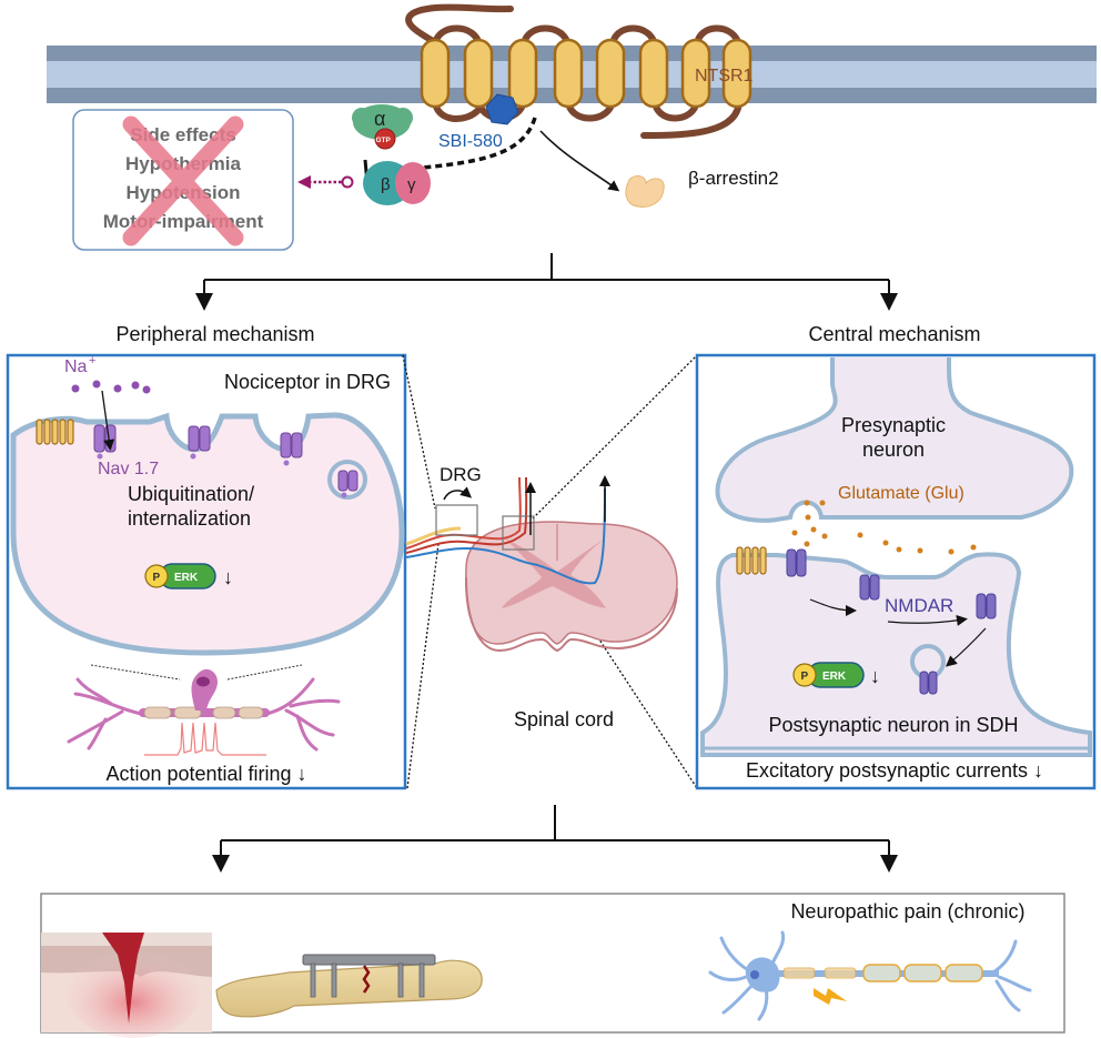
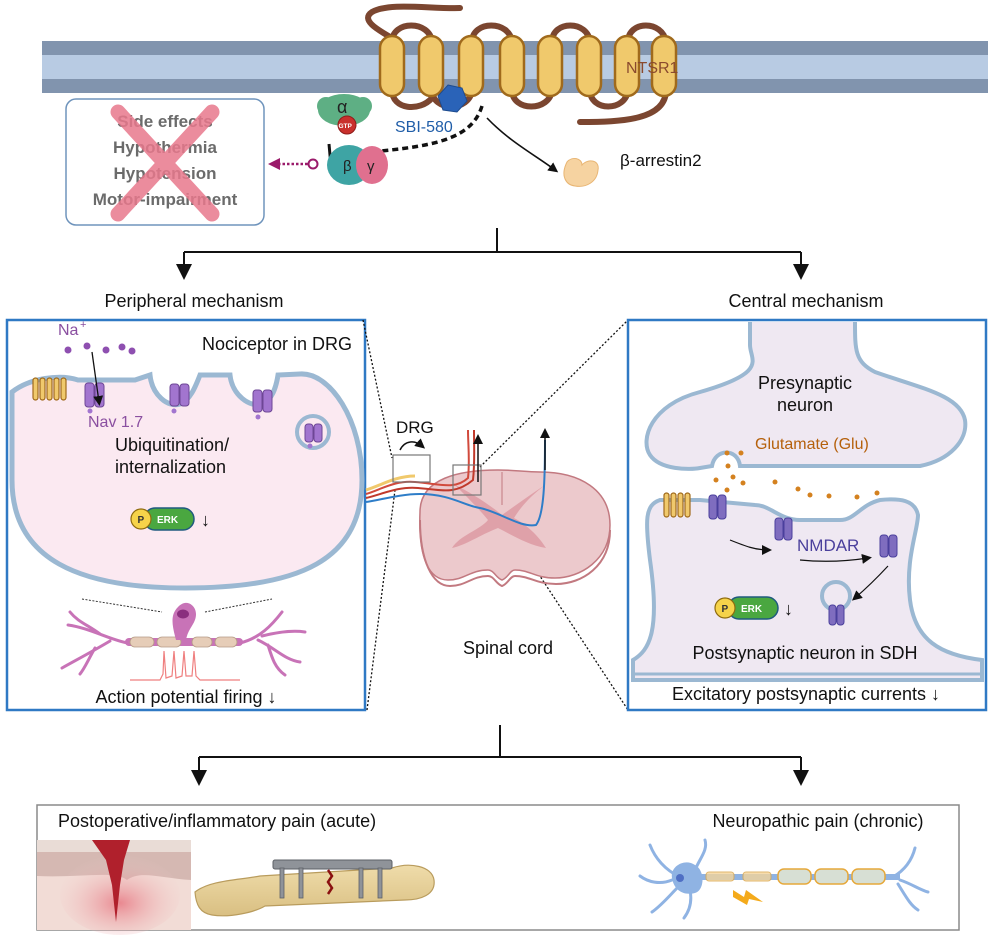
  NTSR1
  SBI-580
  β-arrestin2
  α
  β
  γ
  Side effects
  Hypothermia
  Hypotension
  Motor-impairment
  Peripheral mechanism
  Central mechanism
  Nociceptor in DRG
  Na
  +
  Nav 1.7
  Ubiquitination/
  internalization
  P
  ERK
  ↓
  Action potential firing ↓
  DRG
  Spinal cord
  Presynaptic
  neuron
  Glutamate (Glu)
  NMDAR
  P
  ERK
  ↓
  Postsynaptic neuron in SDH
  Excitatory postsynaptic currents ↓
+ Postoperative/inflammatory pain (acute)
  Neuropathic pain (chronic)
